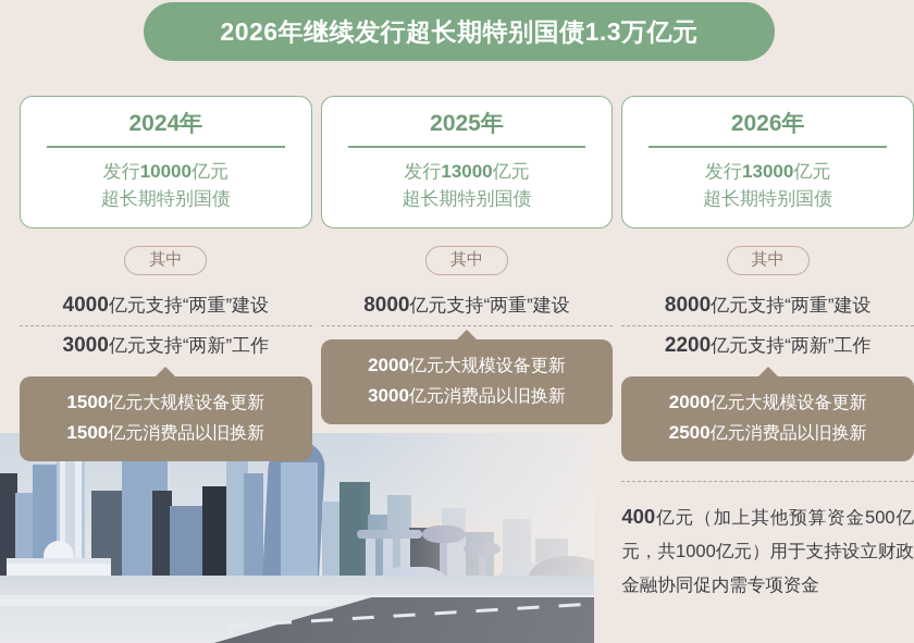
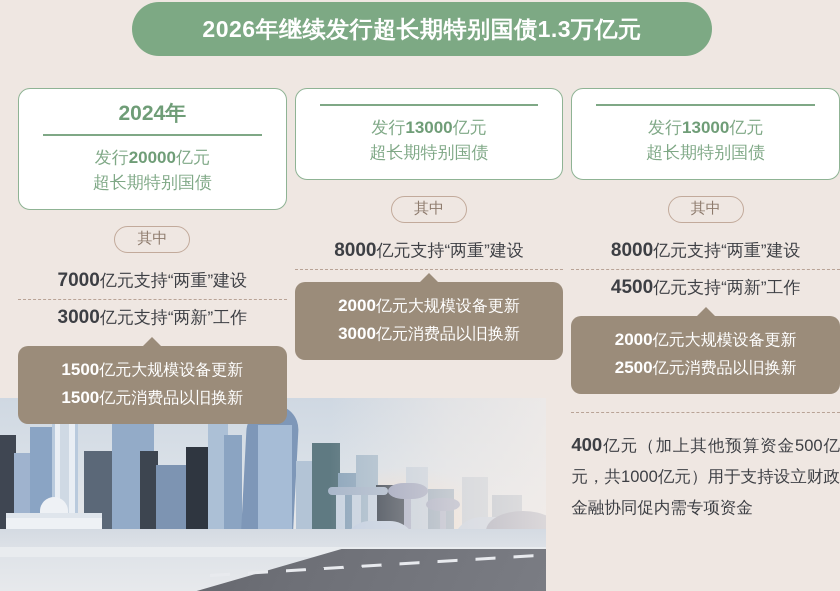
  2026年继续发行超长期特别国债1.3万亿元
  2024年
- 发行10000亿元
+ 发行20000亿元
  超长期特别国债
  其中
- 4000亿元支持“两重”建设
+ 7000亿元支持“两重”建设
  3000亿元支持“两新”工作
  1500亿元大规模设备更新
  1500亿元消费品以旧换新
- 2025年
  发行13000亿元
  超长期特别国债
  其中
  8000亿元支持“两重”建设
  2000亿元大规模设备更新
  3000亿元消费品以旧换新
- 2026年
  发行13000亿元
  超长期特别国债
  其中
  8000亿元支持“两重”建设
- 2200亿元支持“两新”工作
+ 4500亿元支持“两新”工作
  2000亿元大规模设备更新
  2500亿元消费品以旧换新
  400亿元（加上其他预算资金500亿元，共1000亿元）用于支持设立财政金融协同促内需专项资金
